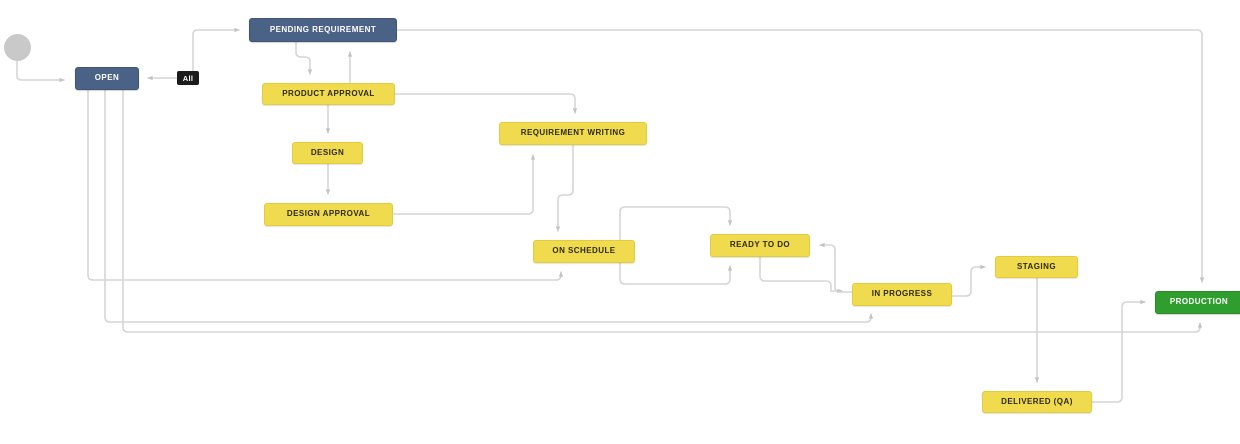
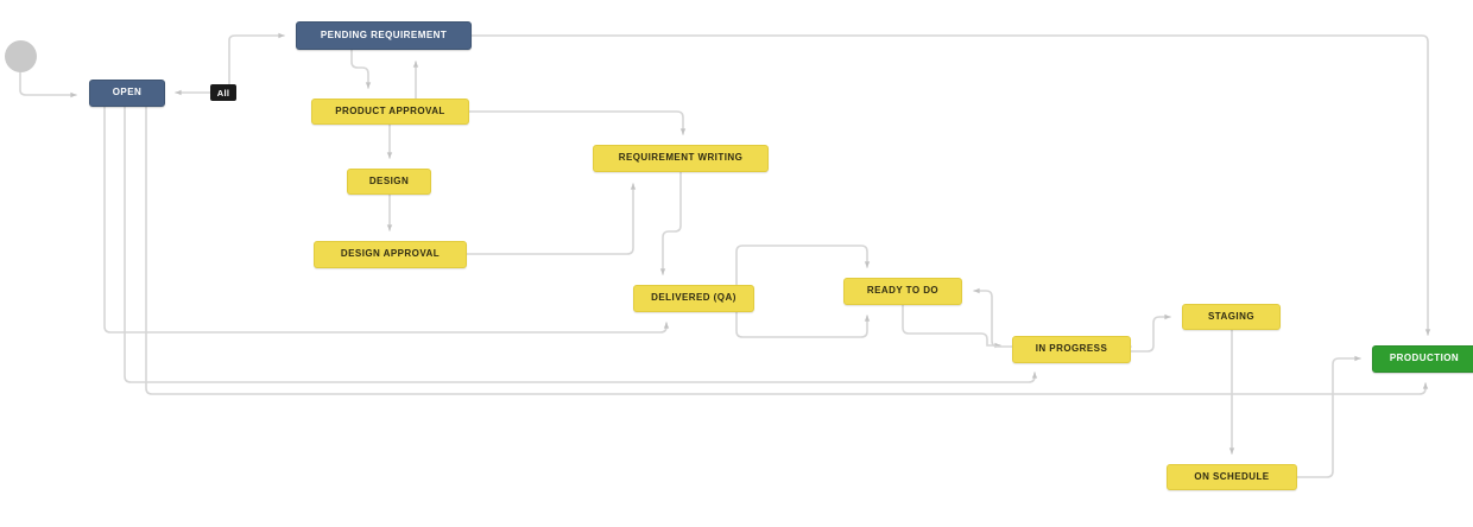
  OPEN
  PENDING REQUIREMENT
  PRODUCT APPROVAL
  DESIGN
  DESIGN APPROVAL
  REQUIREMENT WRITING
- ON SCHEDULE
+ DELIVERED (QA)
  READY TO DO
  IN PROGRESS
  STAGING
- DELIVERED (QA)
+ ON SCHEDULE
  PRODUCTION
  All
